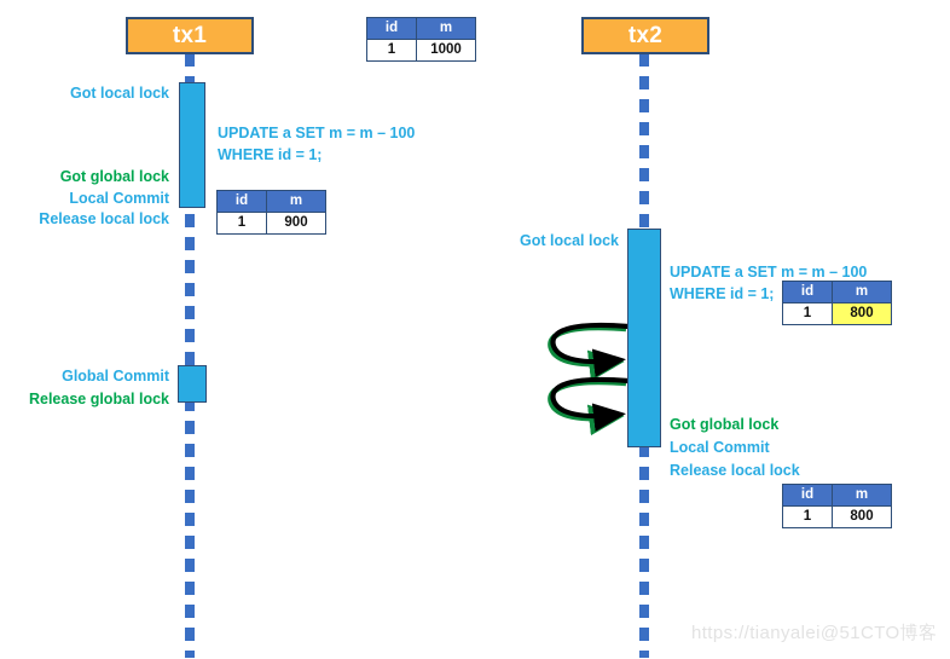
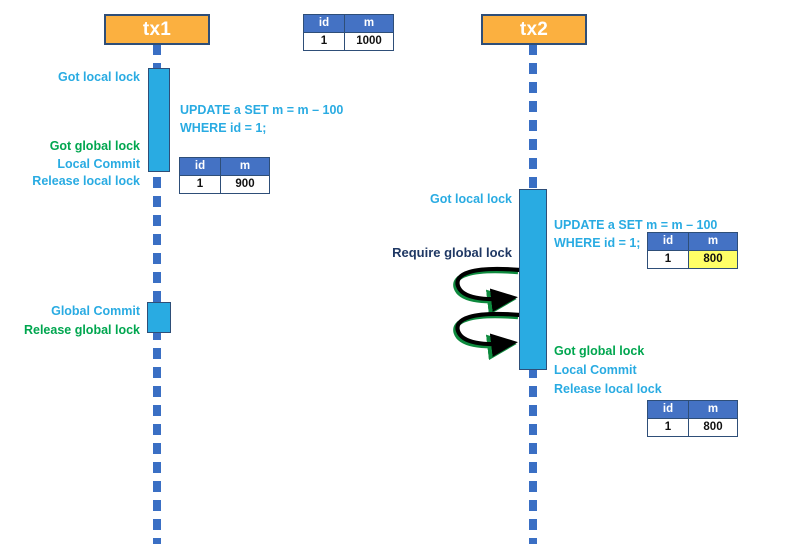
  tx1
  Got local lock
  Got global lock
  Local Commit
  Release local lock
  Global Commit
  Release global lock
  UPDATE a SET m = m – 100
  WHERE id = 1;
  tx2
  Got local lock
+ Require global lock
  Got global lock
  Local Commit
  Release local lock
  UPDATE a SET m = m – 100
  WHERE id = 1;
  id	m
  1	1000
  id	m
  1	900
  id	m
  1	800
  id	m
  1	800
- https://tianyalei@51CTO博客
